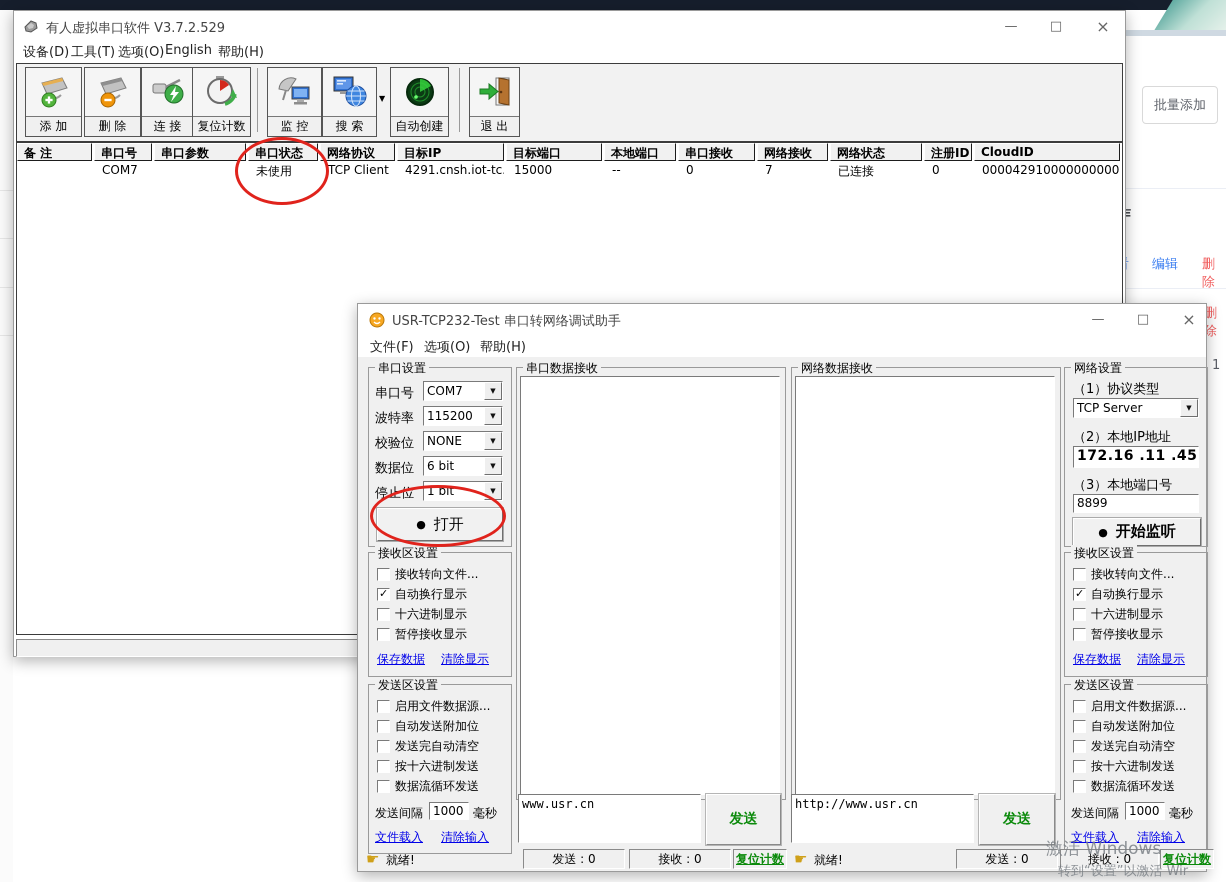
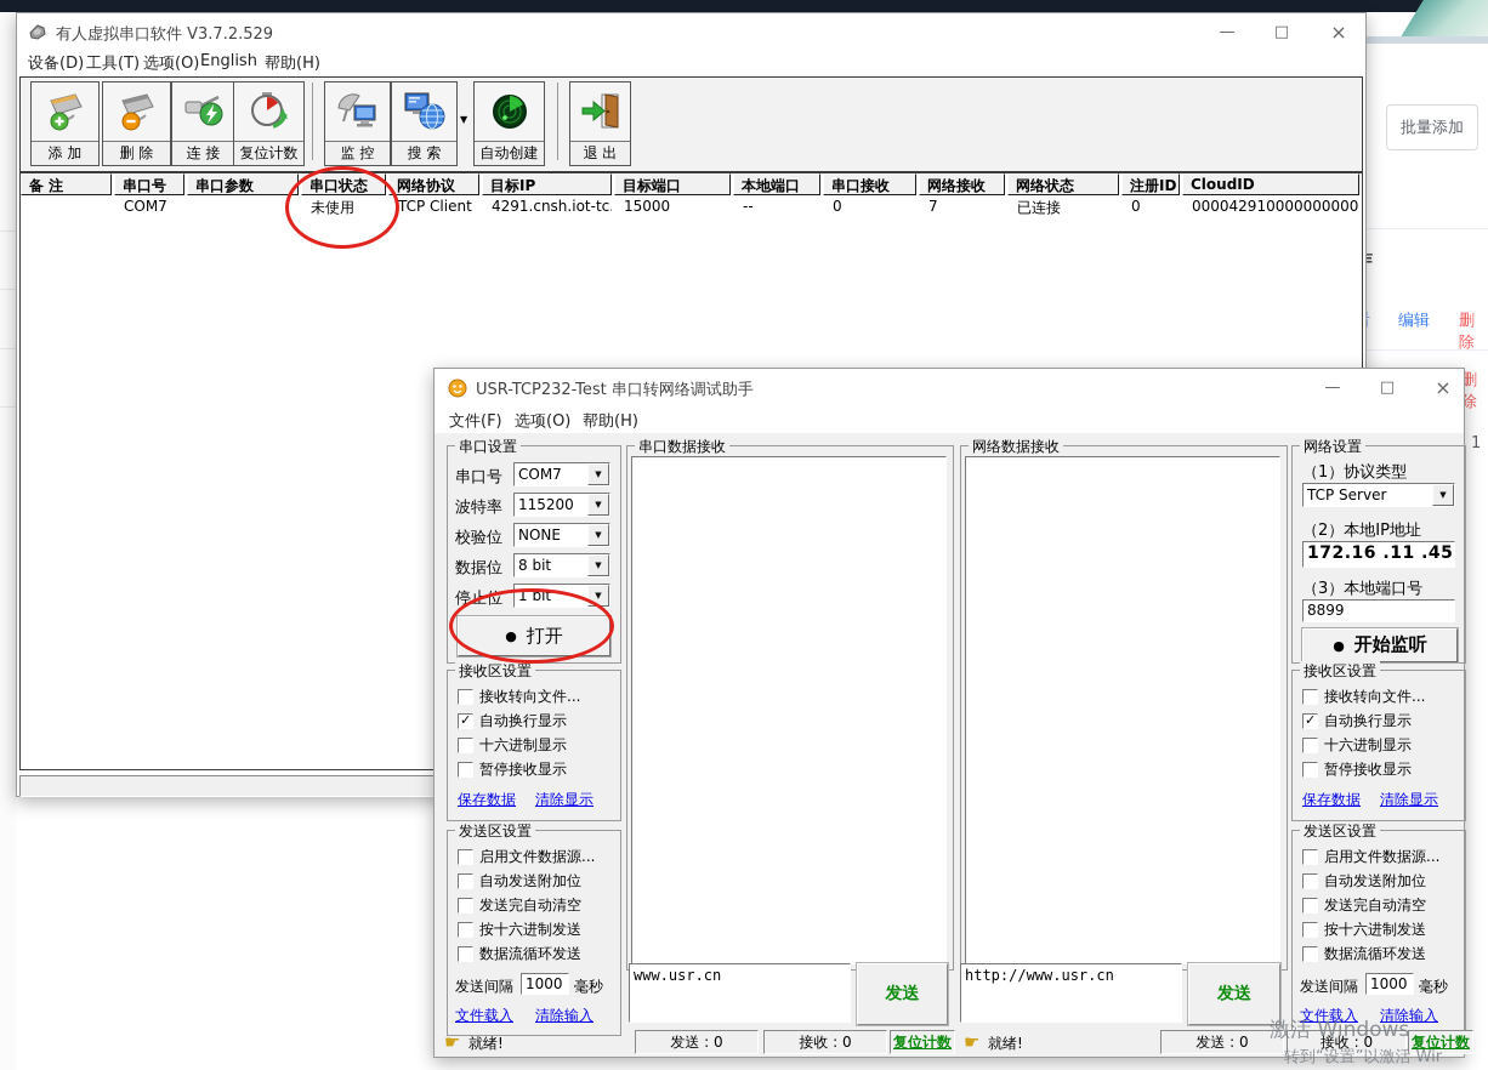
  批量添加
  编辑
  删除
  删除
  1
  有人虚拟串口软件 V3.7.2.529
  —
  □
  ×
  设备(D)
  工具(T)
  选项(O)
  English
  帮助(H)
  添 加
  删 除
  连 接
  复位计数
  监 控
  搜 索
  ▼
  自动创建
  退 出
  备 注
  串口号
  串口参数
  串口状态
  网络协议
  目标IP
  目标端口
  本地端口
  串口接收
  网络接收
  网络状态
  注册ID
  CloudID
  COM7
  未使用
  TCP Client
  4291.cnsh.iot-tc
  15000
  --
  0
  7
  已连接
  0
  000042910000000000
  USR-TCP232-Test 串口转网络调试助手
  —
  □
  ×
  文件(F)
  选项(O)
  帮助(H)
  串口设置
  串口号
  COM7
  ▼
  波特率
  115200
  ▼
  校验位
  NONE
  ▼
  数据位
- 6 bit
+ 8 bit
  ▼
  停止位
  1 bit
  ▼
  ●
  打开
  接收区设置
  接收转向文件...
  ✓
  自动换行显示
  十六进制显示
  暂停接收显示
  保存数据
  清除显示
  发送区设置
  启用文件数据源...
  自动发送附加位
  发送完自动清空
  按十六进制发送
  数据流循环发送
  发送间隔
  1000
  毫秒
  文件载入
  清除输入
  串口数据接收
  www.usr.cn
  发送
  网络数据接收
  http://www.usr.cn
  发送
  网络设置
  （1）协议类型
  TCP Server
  ▼
  （2）本地IP地址
  172.16 .11 .45
  （3）本地端口号
  8899
  ●
  开始监听
  接收区设置
  接收转向文件...
  ✓
  自动换行显示
  十六进制显示
  暂停接收显示
  保存数据
  清除显示
  发送区设置
  启用文件数据源...
  自动发送附加位
  发送完自动清空
  按十六进制发送
  数据流循环发送
  发送间隔
  1000
  毫秒
  文件载入
  清除输入
  ☛
  就绪!
  发送 : 0
  接收 : 0
  复位计数
  ☛
  就绪!
  发送 : 0
  接收 : 0
  复位计数
  激活 Windows
  转到“设置”以激活 Wir
